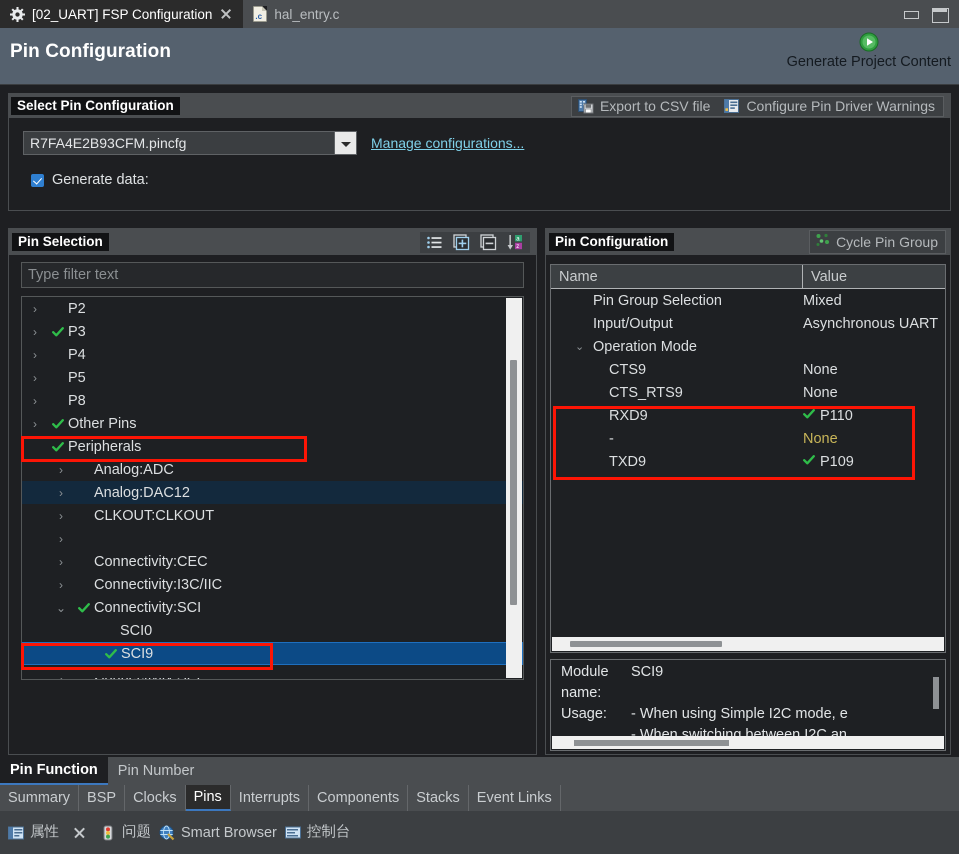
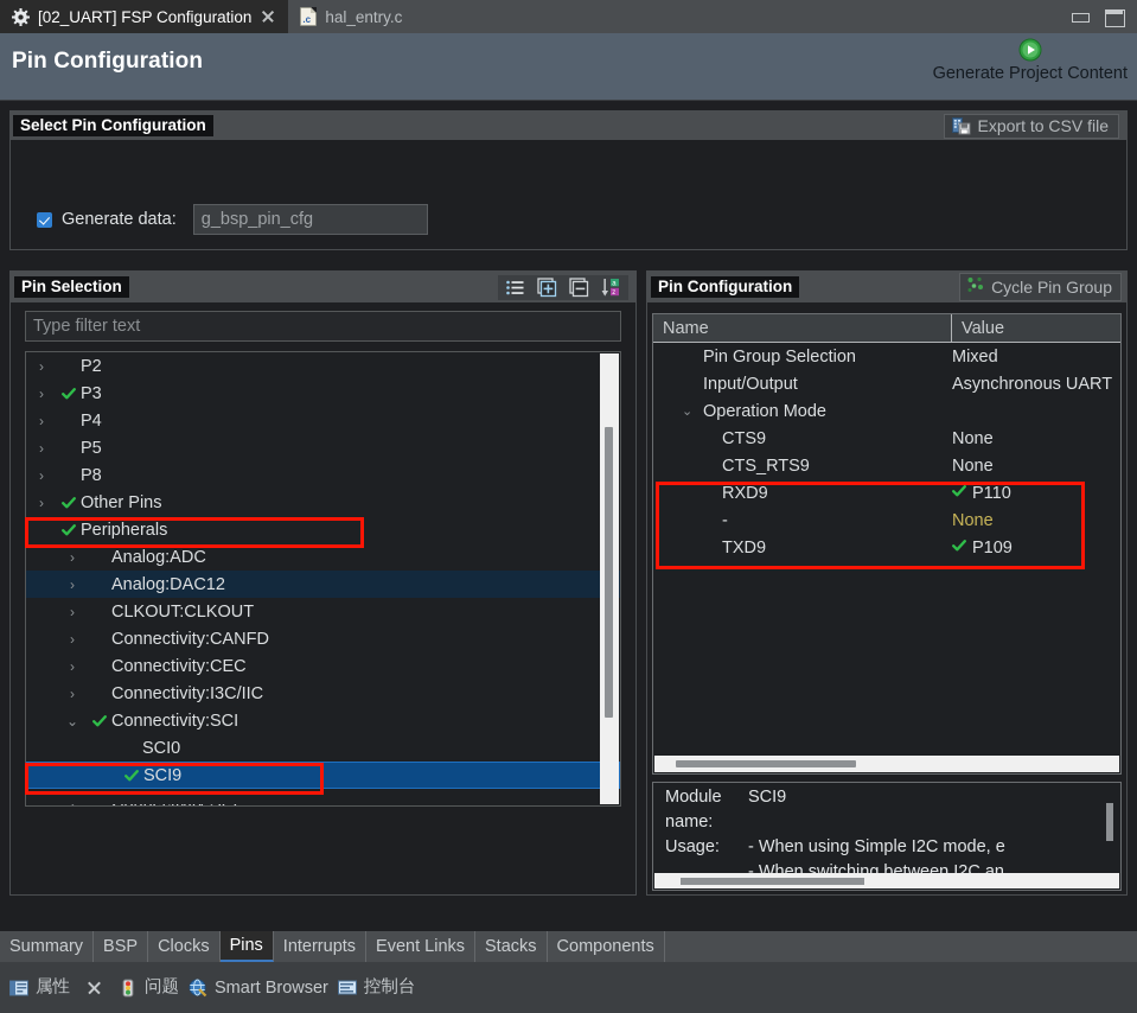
  [02_UART] FSP Configuration
  hal_entry.c
  Pin Configuration
  Generate Project Content
  Select Pin Configuration
  Export to CSV file
- Configure Pin Driver Warnings
- R7FA4E2B93CFM.pincfg
- Manage configurations...
  Generate data:
+ g_bsp_pin_cfg
  Pin Selection
  Type filter text
  ›
  P2
  ›
  P3
  ›
  P4
  ›
  P5
  ›
  P8
  ›
  Other Pins
  Peripherals
  ›
  Analog:ADC
  ›
  Analog:DAC12
  ›
  CLKOUT:CLKOUT
  ›
+ Connectivity:CANFD
  ›
  Connectivity:CEC
  ›
  Connectivity:I3C/IIC
  ⌄
  Connectivity:SCI
  SCI0
  SCI9
  Pin Configuration
  Cycle Pin Group
  Name
  Value
  Pin Group Selection
  Mixed
  Input/Output
  Asynchronous UART
  ⌄
  Operation Mode
  CTS9
  None
  CTS_RTS9
  None
  RXD9
  P110
  -
  None
  TXD9
  P109
  Module name:
  SCI9
  Usage:
  - When using Simple I2C mode, e
  - When switching between I2C an
- Pin Function
- Pin Number
  Summary
  BSP
  Clocks
  Pins
  Interrupts
- Components
+ Event Links
  Stacks
- Event Links
+ Components
  属性
  问题
  Smart Browser
  控制台
